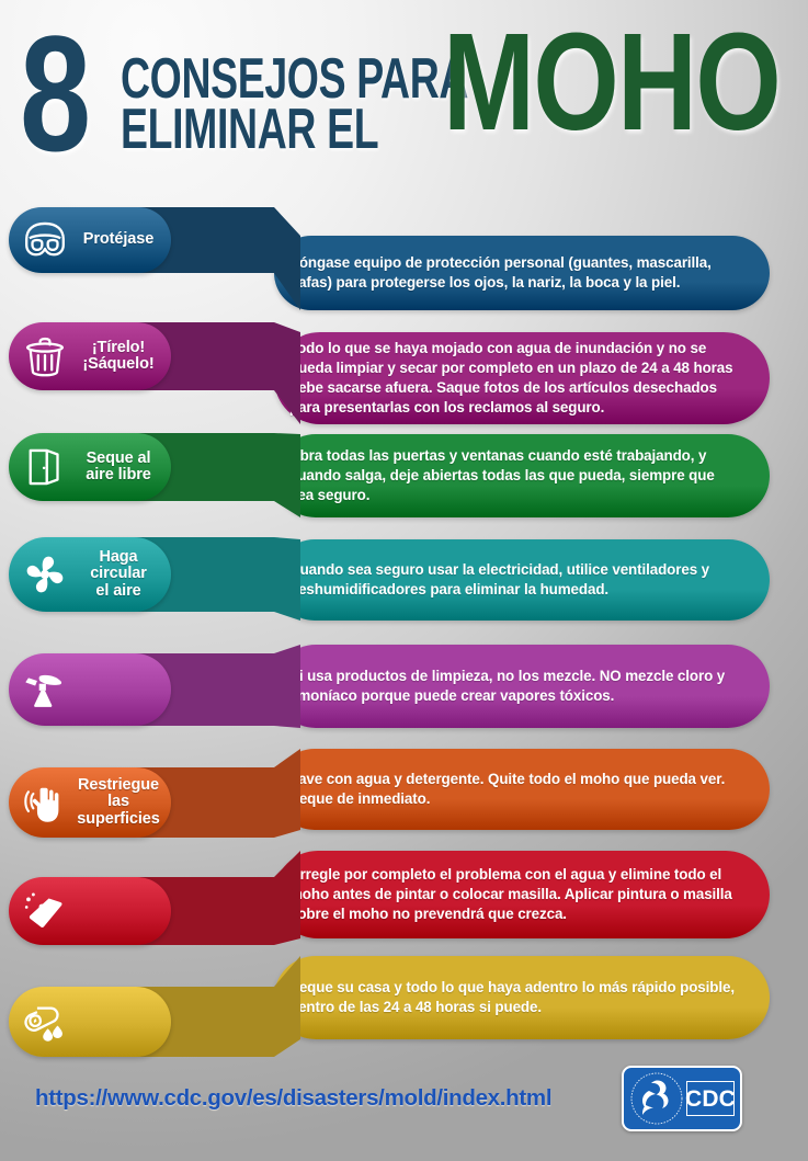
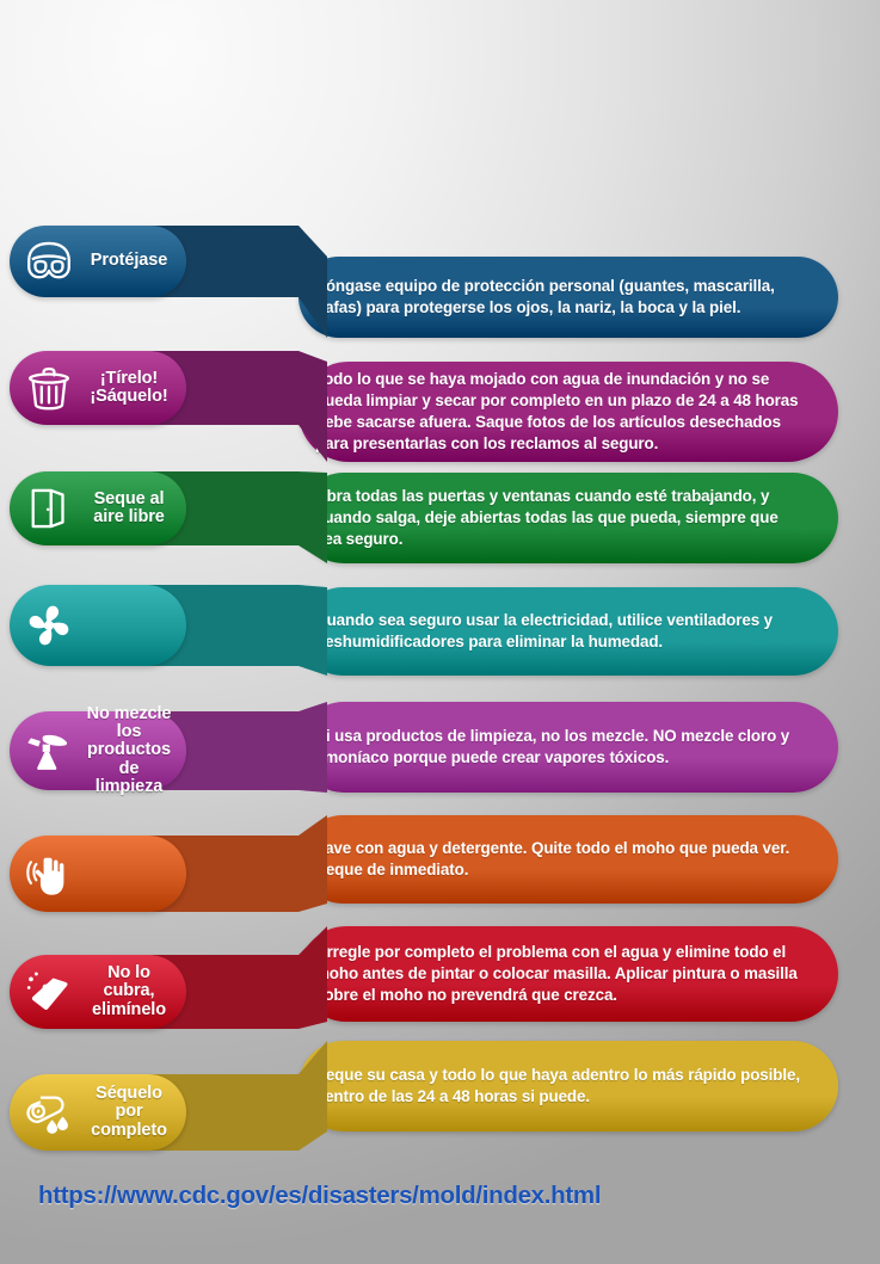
- 8
- CONSEJOS PARA
- ELIMINAR EL
- MOHO
  óngase equipo de protección personal (guantes, mascarilla, afas) para protegerse los ojos, la nariz, la boca y la piel.
  Protéjase
  odo lo que se haya mojado con agua de inundación y no se ueda limpiar y secar por completo en un plazo de 24 a 48 horas ebe sacarse afuera. Saque fotos de los artículos desechados ara presentarlas con los reclamos al seguro.
  ¡Tírelo!
  ¡Sáquelo!
  bra todas las puertas y ventanas cuando esté trabajando, y uando salga, deje abiertas todas las que pueda, siempre que ea seguro.
  Seque al
  aire libre
  uando sea seguro usar la electricidad, utilice ventiladores y eshumidificadores para eliminar la humedad.
- Haga
- circular
- el aire
  i usa productos de limpieza, no los mezcle. NO mezcle cloro y moníaco porque puede crear vapores tóxicos.
+ No mezcle los
+ productos de
+ limpieza
  ave con agua y detergente. Quite todo el moho que pueda ver. eque de inmediato.
- Restriegue
- las superficies
  rregle por completo el problema con el agua y elimine todo el oho antes de pintar o colocar masilla. Aplicar pintura o masilla obre el moho no prevendrá que crezca.
+ No lo cubra,
+ elimínelo
  eque su casa y todo lo que haya adentro lo más rápido posible, entro de las 24 a 48 horas si puede.
+ Séquelo por
+ completo
  https://www.cdc.gov/es/disasters/mold/index.html
- CDC
